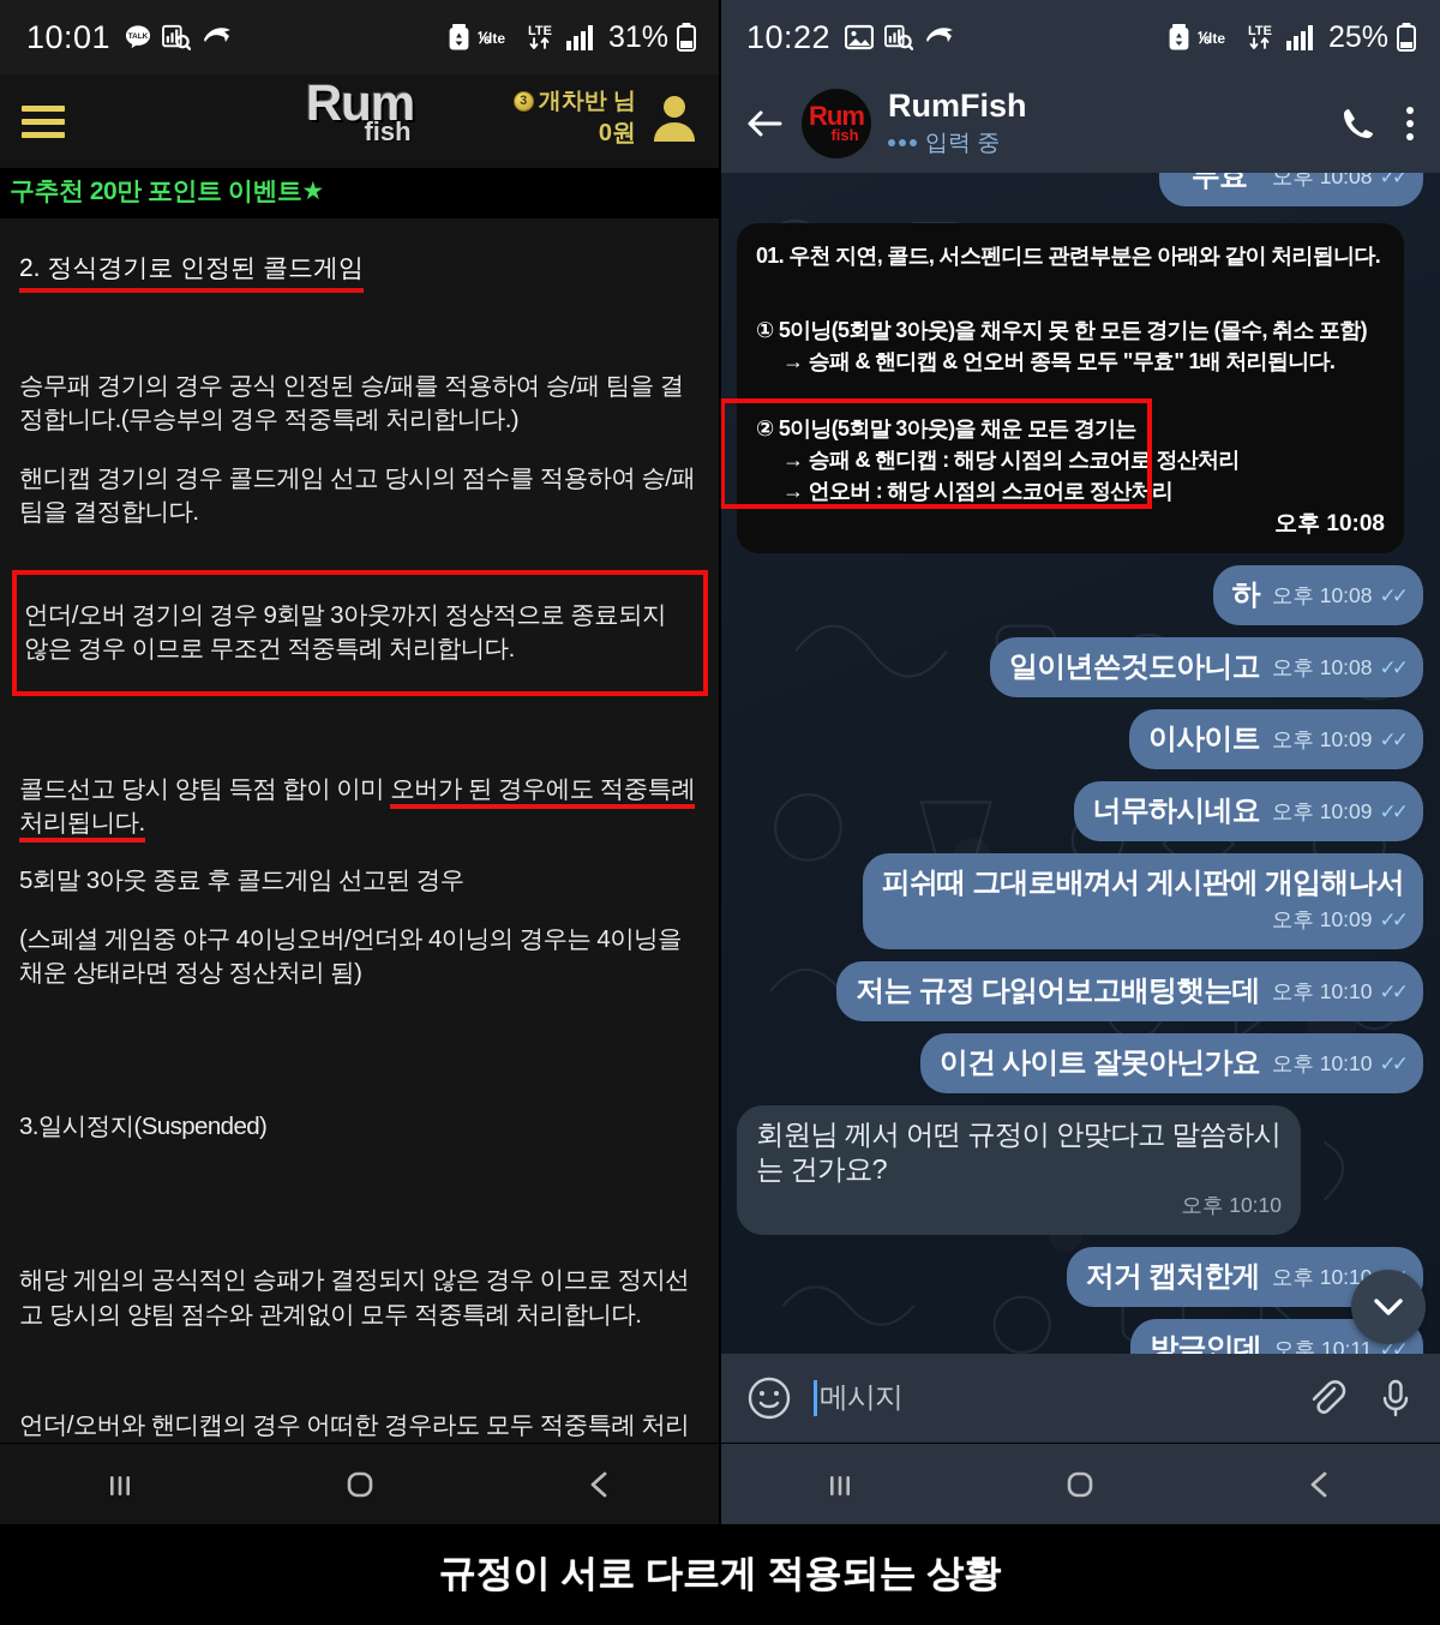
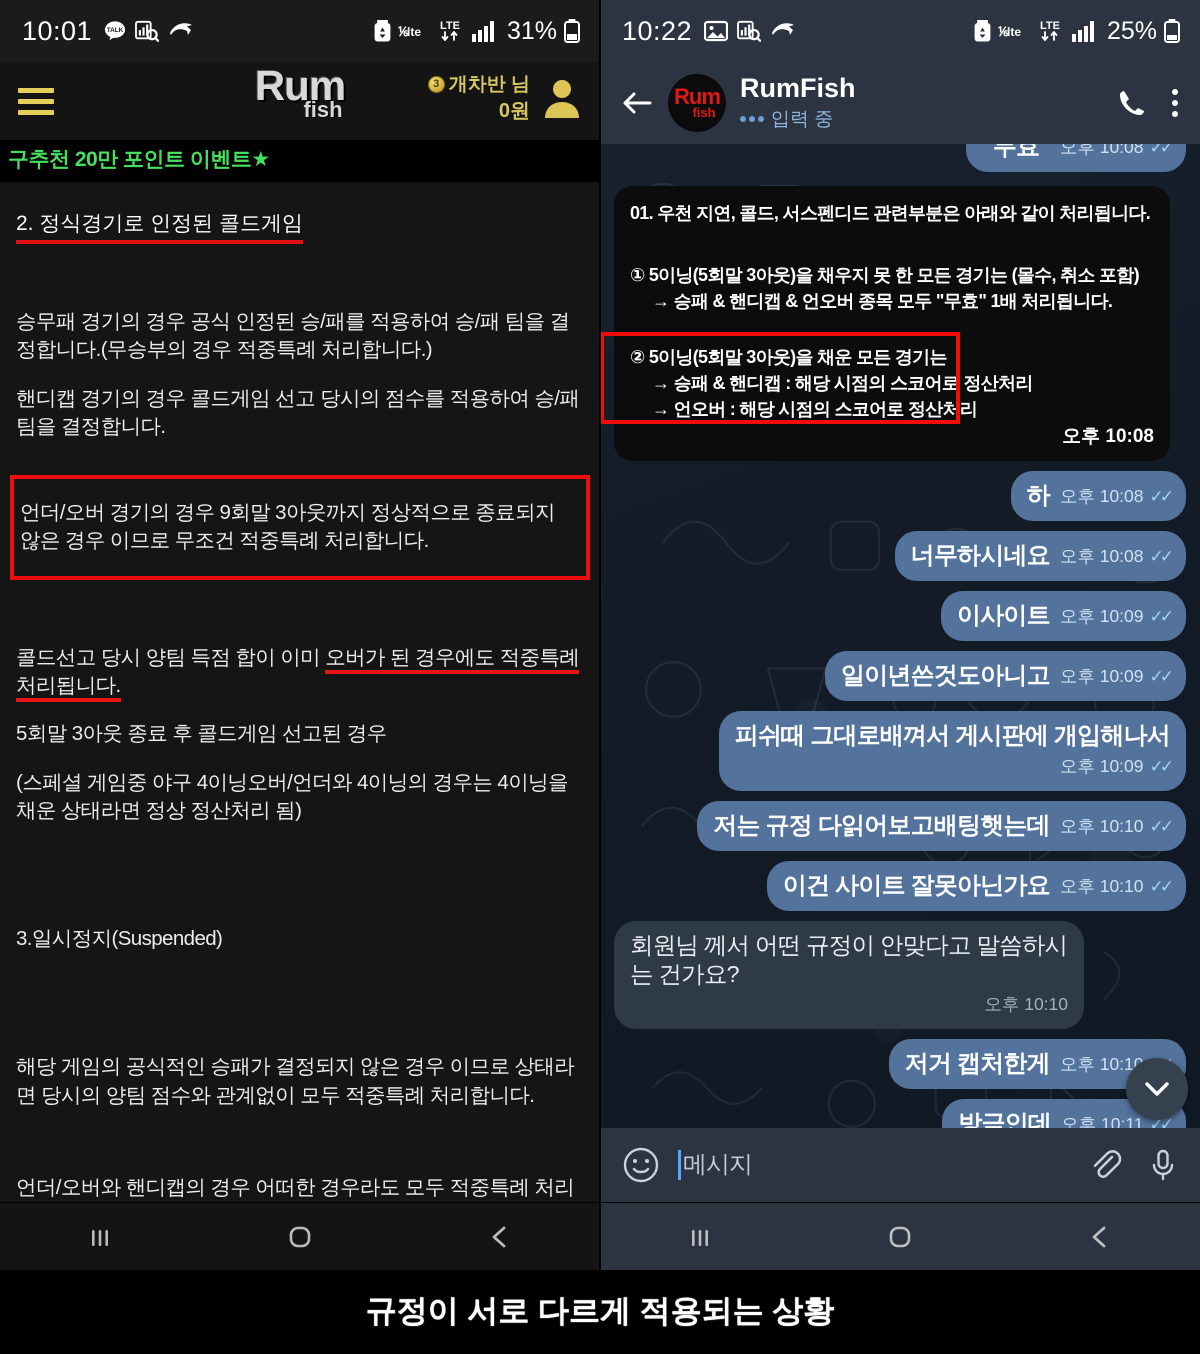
  10:01
  ⅙
  lte
  LTE
  31%
  Rum
  fish
  3
  개차반 님
  0원
  구추천 20만 포인트 이벤트★
  2. 정식경기로 인정된 콜드게임
  승무패 경기의 경우 공식 인정된 승/패를 적용하여 승/패 팀을 결정합니다.(무승부의 경우 적중특례 처리합니다.)
  핸디캡 경기의 경우 콜드게임 선고 당시의 점수를 적용하여 승/패 팀을 결정합니다.
  언더/오버 경기의 경우 9회말 3아웃까지 정상적으로 종료되지 않은 경우 이므로 무조건 적중특례 처리합니다.
  콜드선고 당시 양팀 득점 합이 이미 오버가 된 경우에도 적중특례 처리됩니다.
  5회말 3아웃 종료 후 콜드게임 선고된 경우
  (스페셜 게임중 야구 4이닝오버/언더와 4이닝의 경우는 4이닝을 채운 상태라면 정상 정산처리 됨)
  3.일시정지(Suspended)
- 해당 게임의 공식적인 승패가 결정되지 않은 경우 이므로 정지선고 당시의 양팀 점수와 관계없이 모두 적중특례 처리합니다.
+ 해당 게임의 공식적인 승패가 결정되지 않은 경우 이므로 상태라면 당시의 양팀 점수와 관계없이 모두 적중특례 처리합니다.
  언더/오버와 핸디캡의 경우 어떠한 경우라도 모두 적중특례 처리
  10:22
  ⅙
  lte
  LTE
  25%
  Rum
  fish
  RumFish
  입력 중
  "무효"
  오후 10:08
  ✓✓
  01. 우천 지연, 콜드, 서스펜디드 관련부분은 아래와 같이 처리됩니다.
  ① 5이닝(5회말 3아웃)을 채우지 못 한 모든 경기는 (몰수, 취소 포함)
  → 승패 & 핸디캡 & 언오버 종목 모두 "무효" 1배 처리됩니다.
  ② 5이닝(5회말 3아웃)을 채운 모든 경기는
  → 승패 & 핸디캡 : 해당 시점의 스코어로 정산처리
  → 언오버 : 해당 시점의 스코어로 정산처리
  오후 10:08
  하
  오후 10:08
  ✓✓
- 일이년쓴것도아니고
+ 너무하시네요
  오후 10:08
  ✓✓
  이사이트
  오후 10:09
  ✓✓
- 너무하시네요
+ 일이년쓴것도아니고
  오후 10:09
  ✓✓
  피쉬때 그대로배껴서 게시판에 개입해나서
  오후 10:09
  ✓✓
  저는 규정 다읽어보고배팅햇는데
  오후 10:10
  ✓✓
  이건 사이트 잘못아닌가요
  오후 10:10
  ✓✓
  회원님 께서 어떤 규정이 안맞다고 말씀하시는 건가요?
  오후 10:10
  저거 캡처한게
  오후 10:1
  방금인데
  오후 10:11
  ✓✓
  메시지
  규정이 서로 다르게 적용되는 상황
